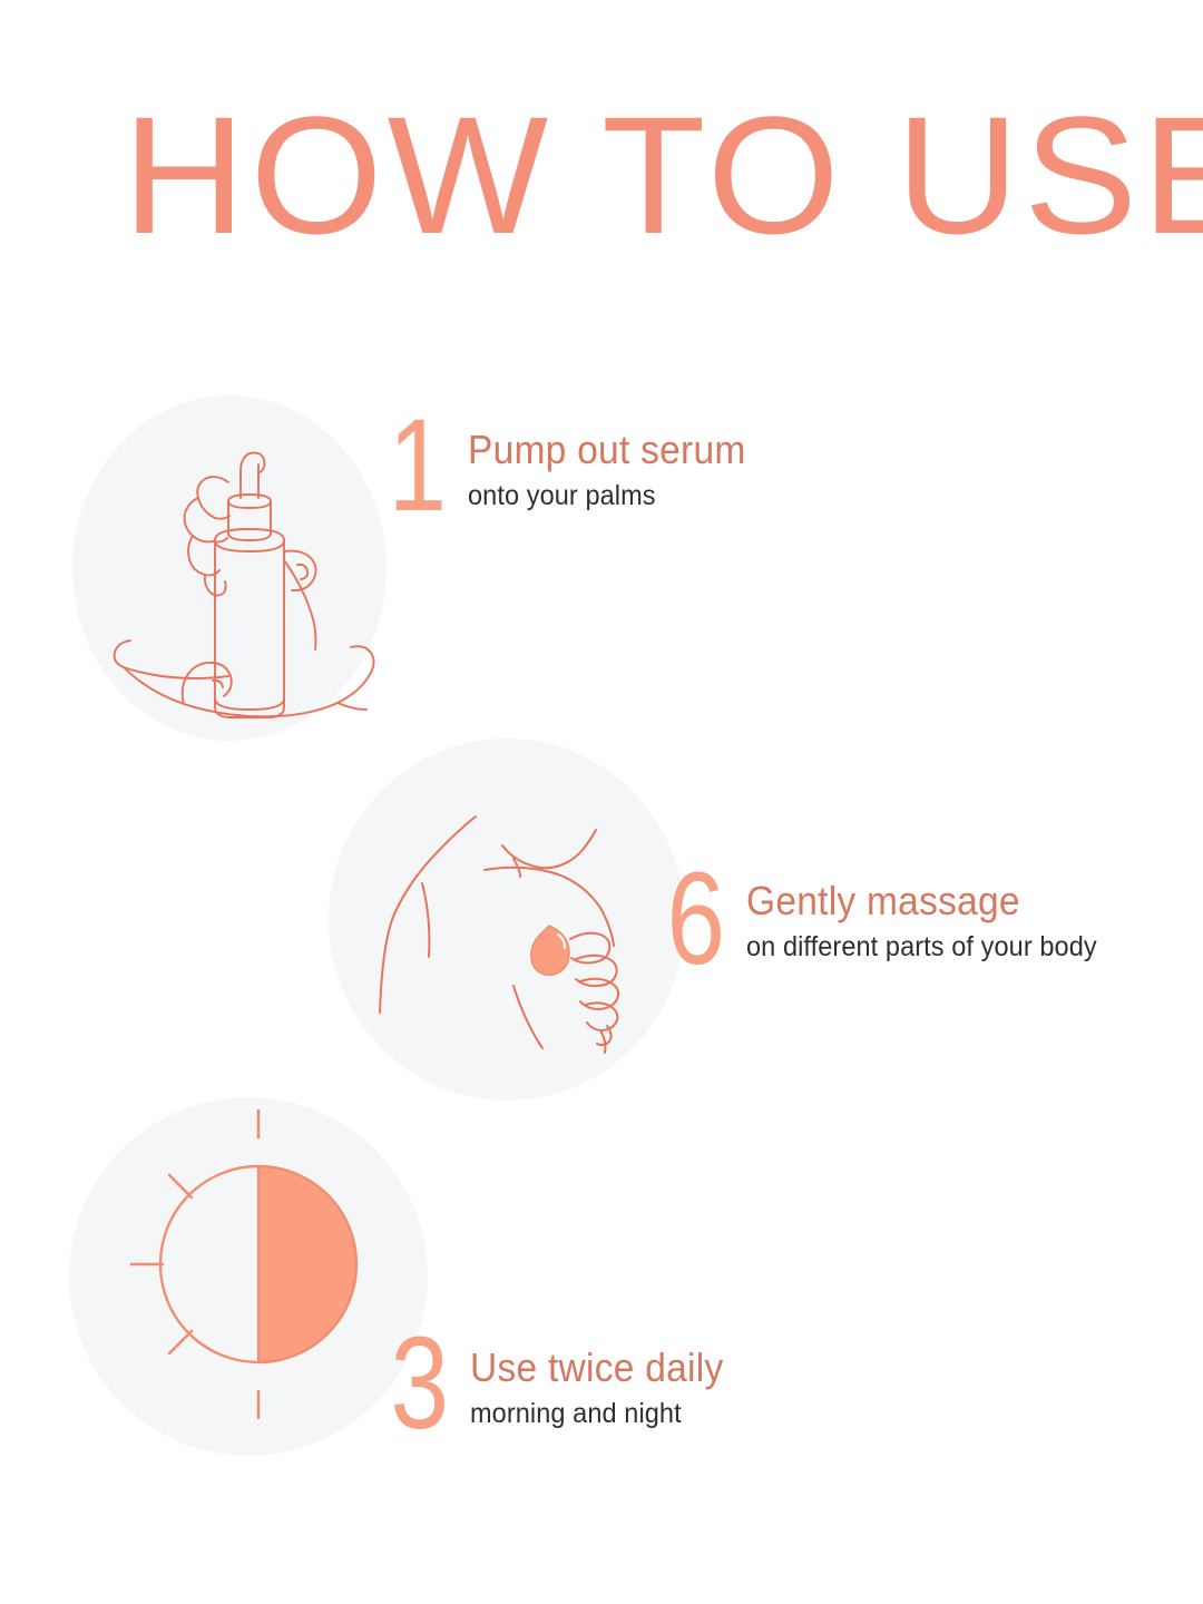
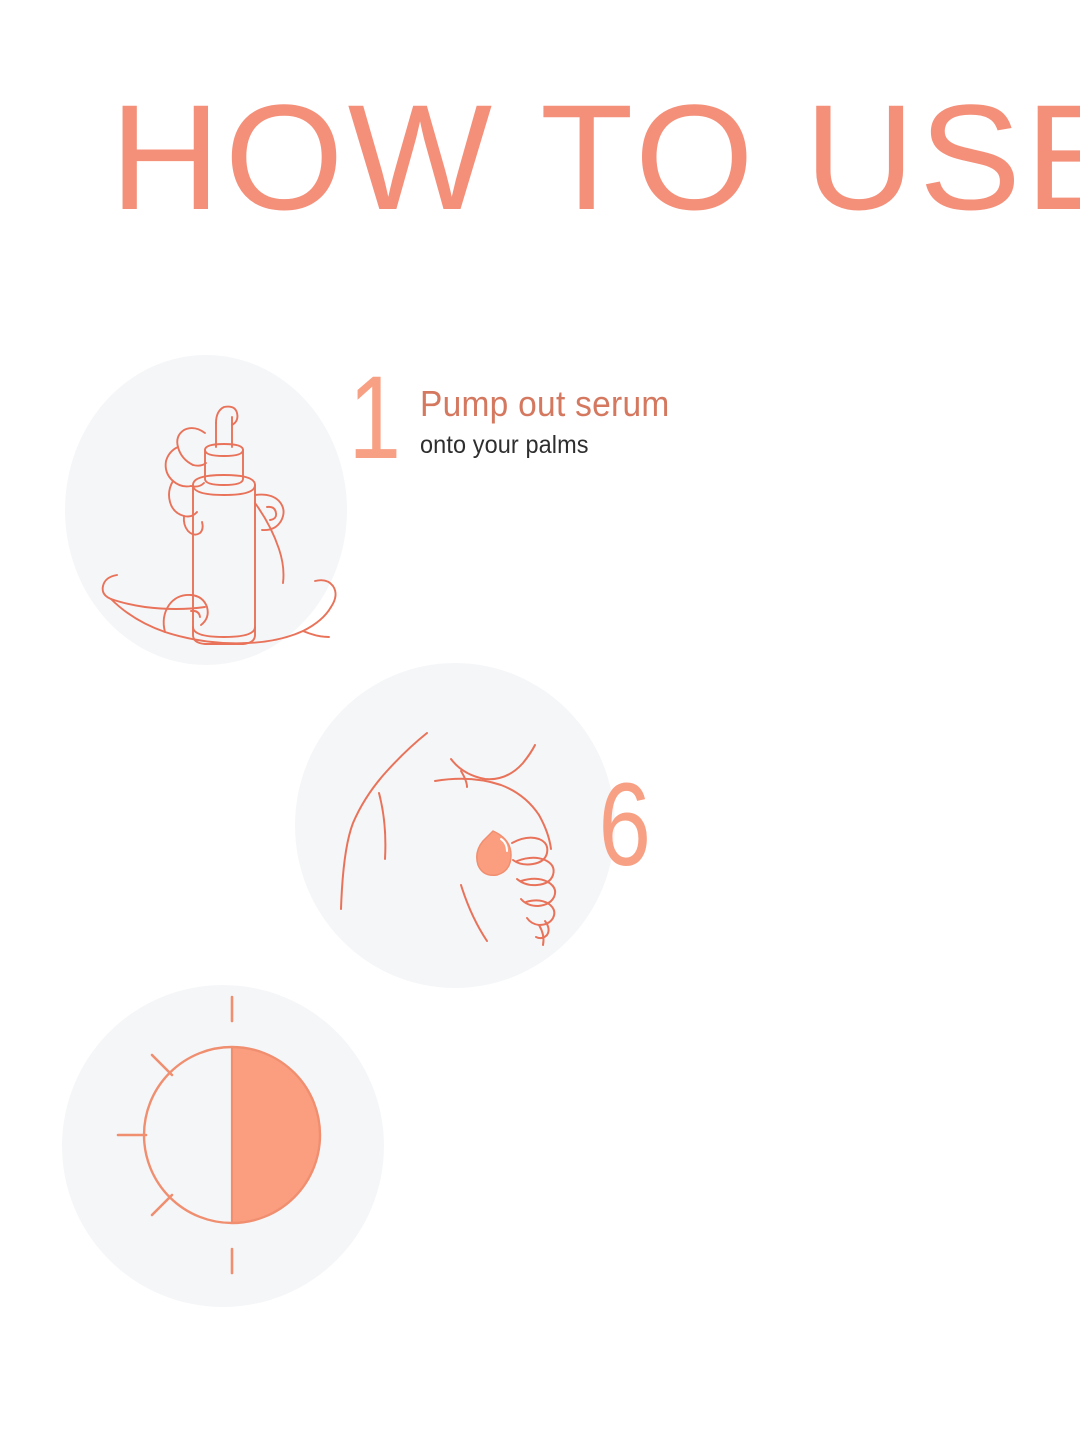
  HOW TO USE
  1
  Pump out serum
  onto your palms
  6
- Gently massage
- on different parts of your body
- 3
- Use twice daily
- morning and night
